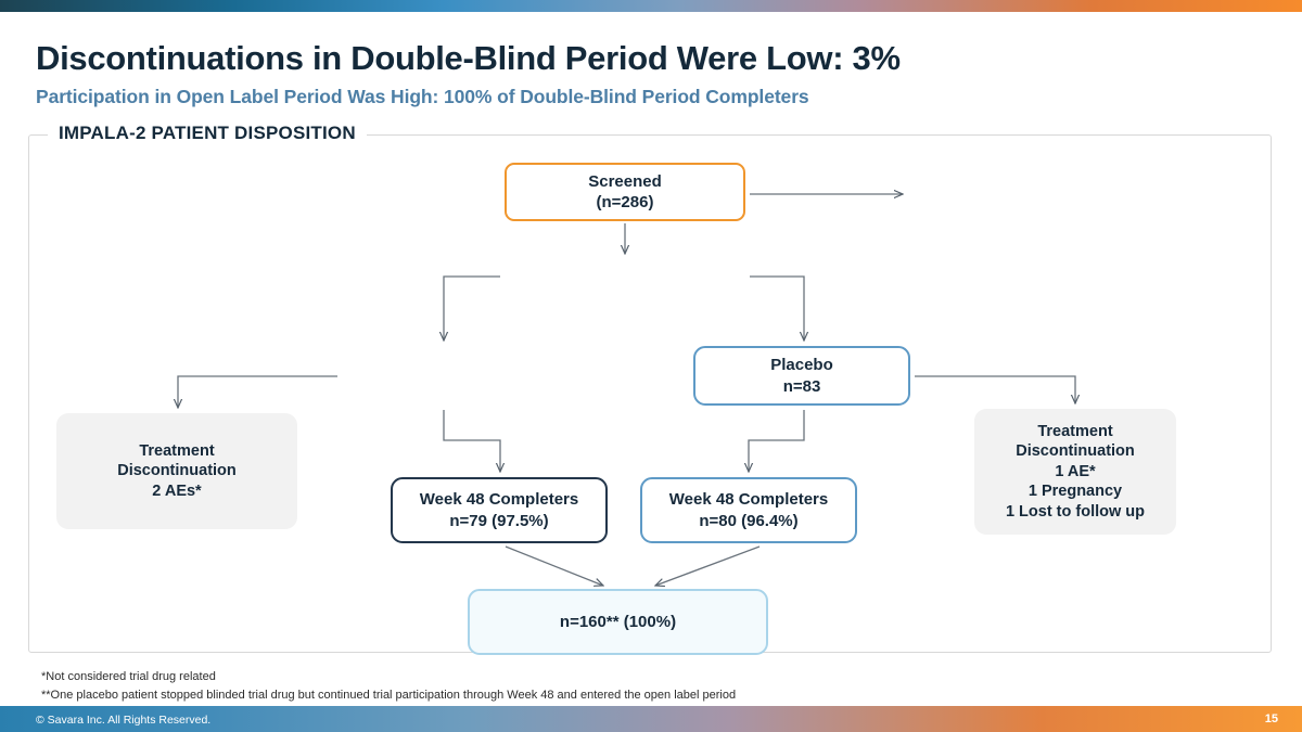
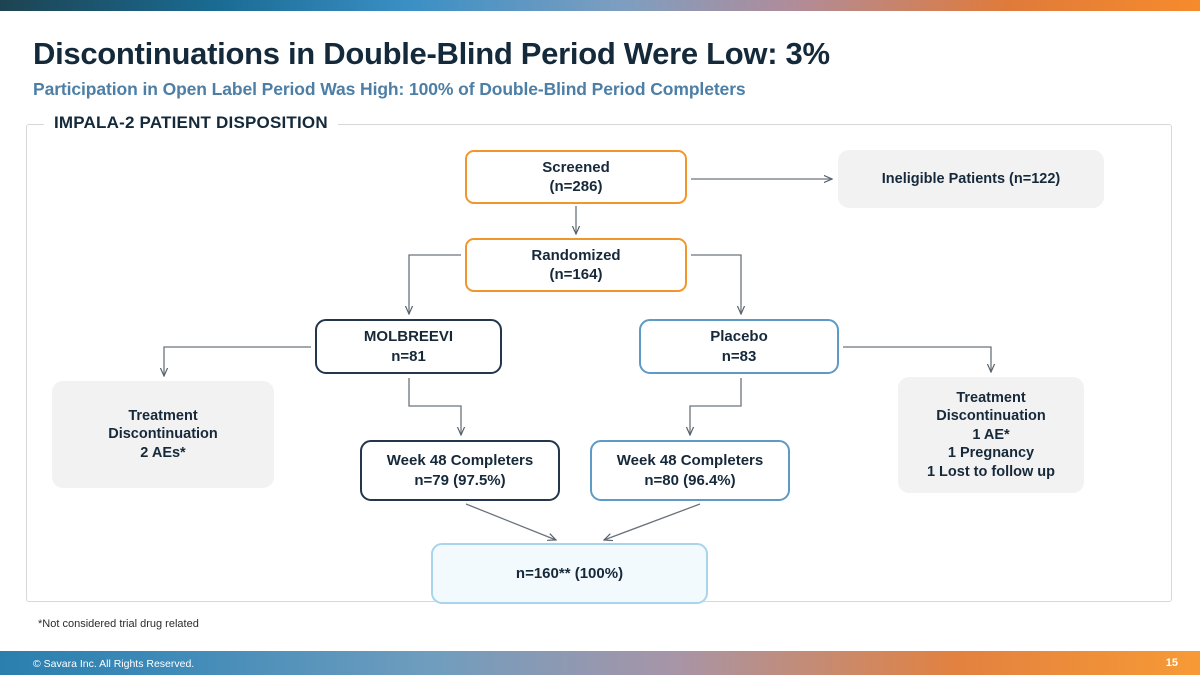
  Discontinuations in Double-Blind Period Were Low: 3%
  Participation in Open Label Period Was High: 100% of Double-Blind Period Completers
  IMPALA-2 PATIENT DISPOSITION
  Screened
  (n=286)
+ Ineligible Patients (n=122)
+ Randomized
+ (n=164)
+ MOLBREEVI
+ n=81
  Placebo
  n=83
  Treatment
  Discontinuation
  2 AEs*
  Treatment
  Discontinuation
  1 AE*
  1 Pregnancy
  1 Lost to follow up
  Week 48 Completers
  n=79 (97.5%)
  Week 48 Completers
  n=80 (96.4%)
  n=160** (100%)
  *Not considered trial drug related
- **One placebo patient stopped blinded trial drug but continued trial participation through Week 48 and entered the open label period
  © Savara Inc. All Rights Reserved.
  15
